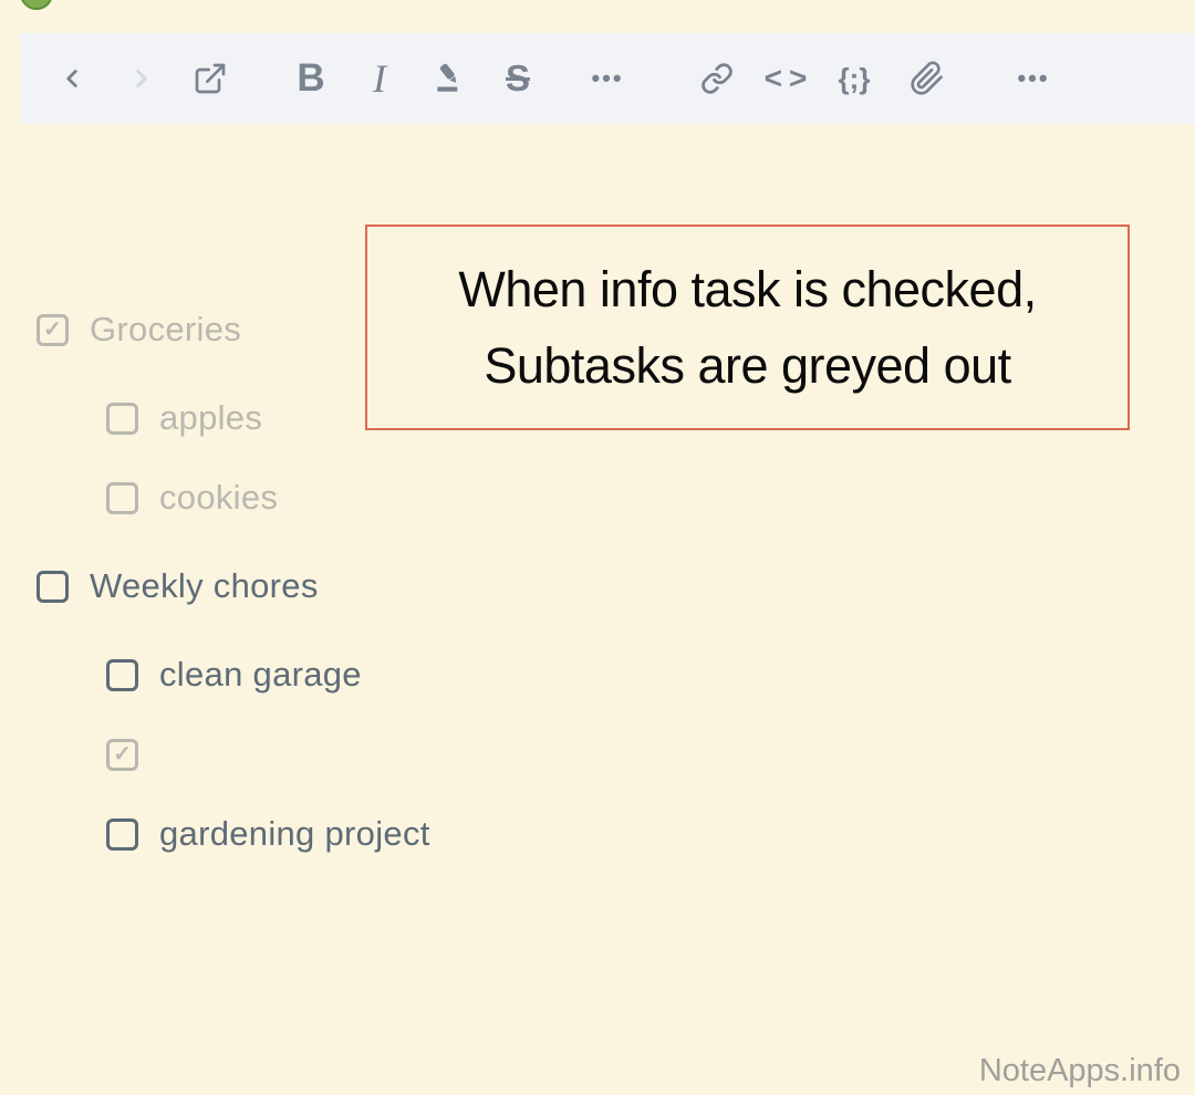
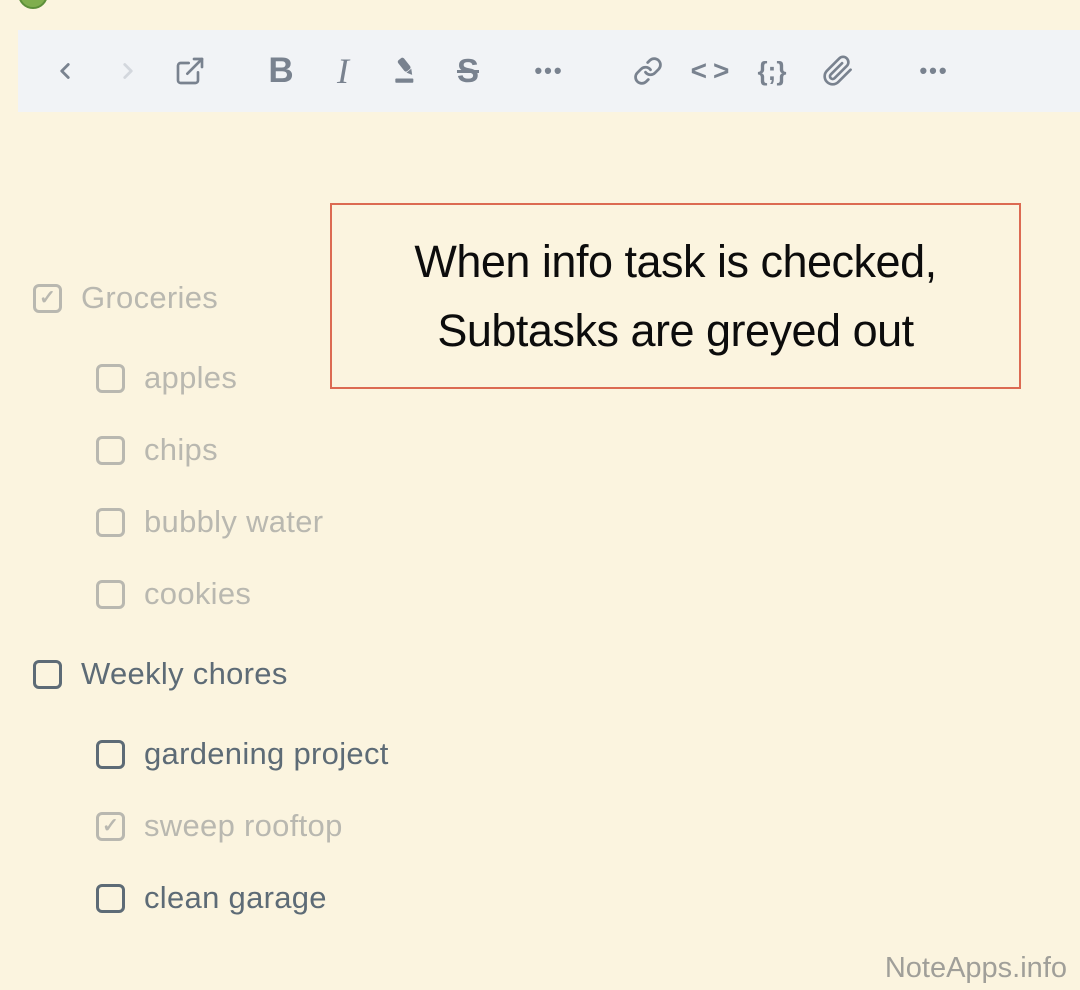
  B
  I
  S
  •••
  <>
  {;}
  •••
  ✓
  Groceries
  apples
+ chips
+ bubbly water
  cookies
  Weekly chores
- clean garage
+ gardening project
  ✓
+ sweep rooftop
- gardening project
+ clean garage
  When info task is checked,
  Subtasks are greyed out
  NoteApps.info
